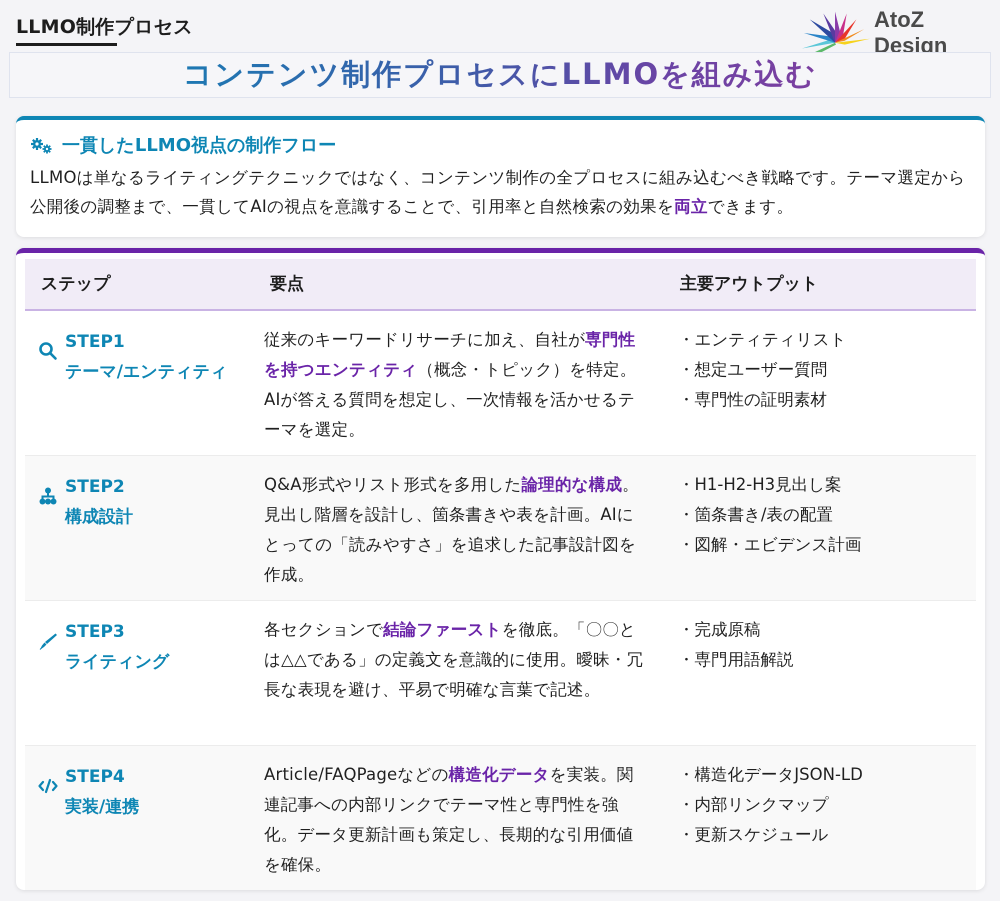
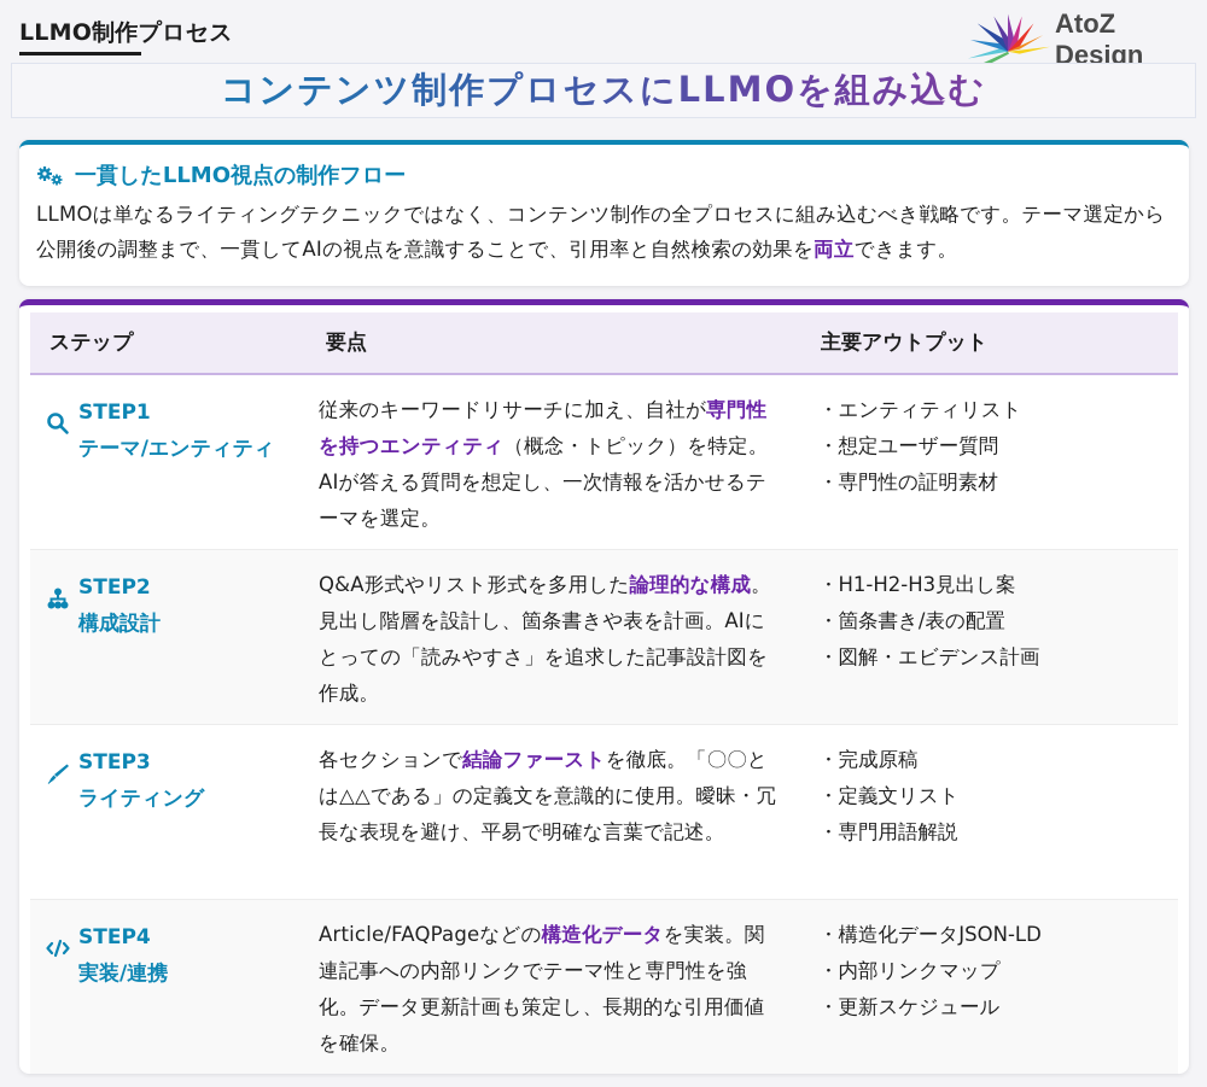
  LLMO制作プロセス
  AtoZ Design
  コンテンツ制作プロセスにLLMOを組み込む
  一貫したLLMO視点の制作フロー
  LLMOは単なるライティングテクニックではなく、コンテンツ制作の全プロセスに組み込むべき戦略です。テーマ選定から公開後の調整まで、一貫してAIの視点を意識することで、引用率と自然検索の効果を両立できます。
  ステップ
  要点
  主要アウトプット
  STEP1
  テーマ/エンティティ
  従来のキーワードリサーチに加え、自社が専門性を持つエンティティ（概念・トピック）を特定。AIが答える質問を想定し、一次情報を活かせるテーマを選定。
  エンティティリスト
  想定ユーザー質問
  専門性の証明素材
  STEP2
  構成設計
  Q&A形式やリスト形式を多用した論理的な構成。見出し階層を設計し、箇条書きや表を計画。AIにとっての「読みやすさ」を追求した記事設計図を作成。
  H1-H2-H3見出し案
  箇条書き/表の配置
  図解・エビデンス計画
  STEP3
  ライティング
  各セクションで結論ファーストを徹底。「〇〇とは△△である」の定義文を意識的に使用。曖昧・冗長な表現を避け、平易で明確な言葉で記述。
  完成原稿
+ 定義文リスト
  専門用語解説
  STEP4
  実装/連携
  Article/FAQPageなどの構造化データを実装。関連記事への内部リンクでテーマ性と専門性を強化。データ更新計画も策定し、長期的な引用価値を確保。
  構造化データJSON-LD
  内部リンクマップ
  更新スケジュール
